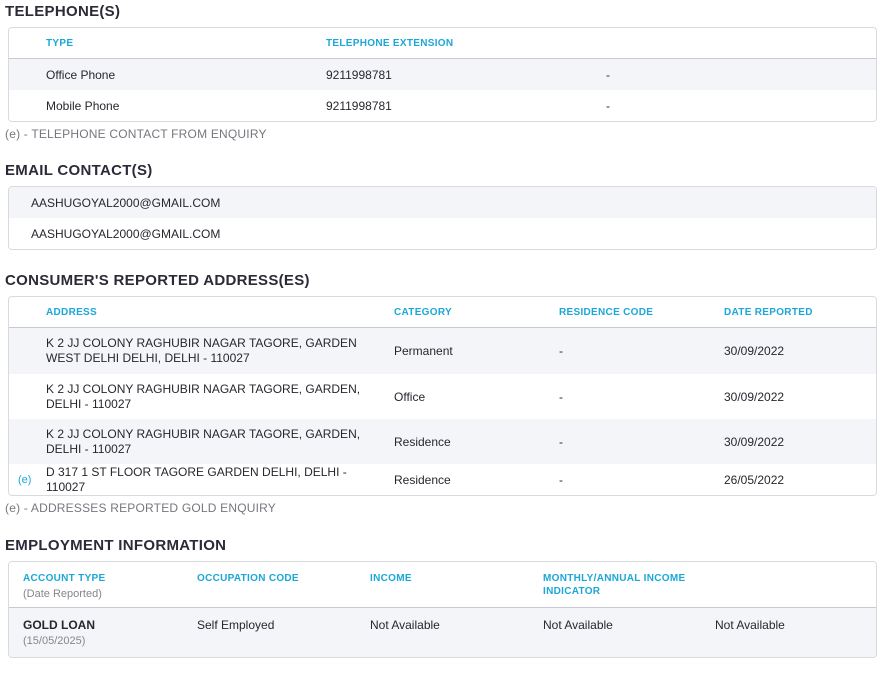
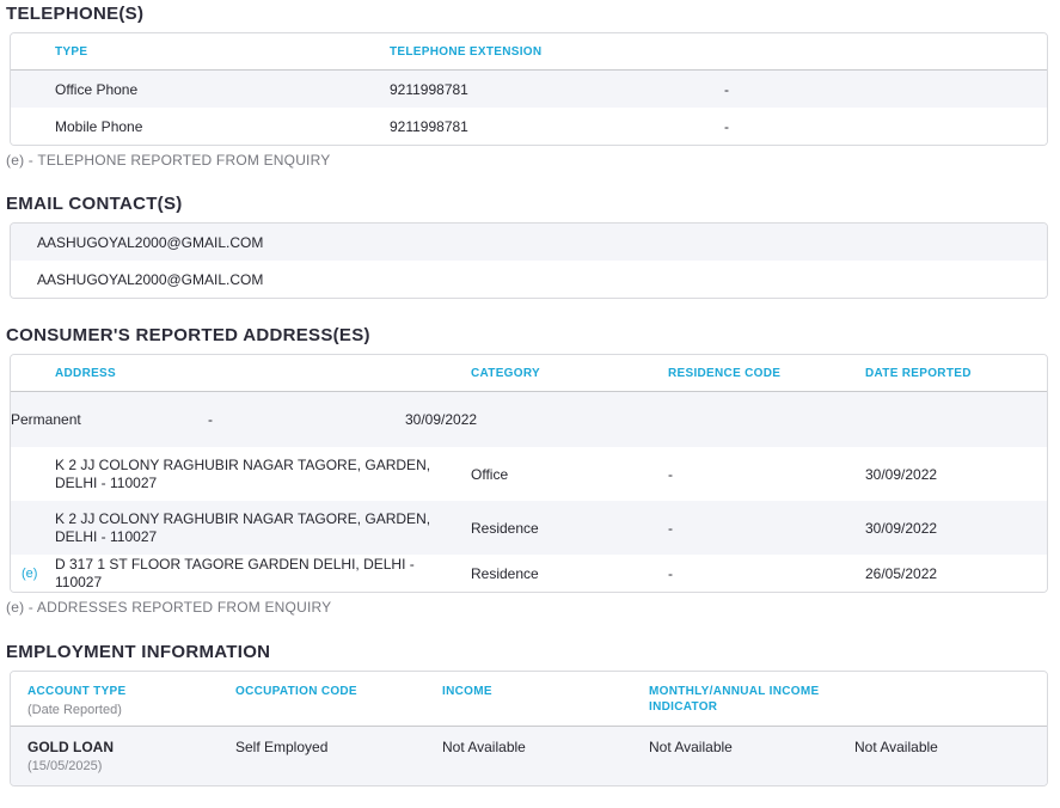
  TELEPHONE(S)
  TYPE
  TELEPHONE EXTENSION
  Office Phone
  9211998781
  -
  Mobile Phone
  9211998781
  -
- (e) - TELEPHONE CONTACT FROM ENQUIRY
+ (e) - TELEPHONE REPORTED FROM ENQUIRY
  EMAIL CONTACT(S)
  AASHUGOYAL2000@GMAIL.COM
  AASHUGOYAL2000@GMAIL.COM
  CONSUMER'S REPORTED ADDRESS(ES)
  ADDRESS
  CATEGORY
  RESIDENCE CODE
  DATE REPORTED
- K 2 JJ COLONY RAGHUBIR NAGAR TAGORE, GARDEN WEST DELHI DELHI, DELHI - 110027
  Permanent
  -
  30/09/2022
  K 2 JJ COLONY RAGHUBIR NAGAR TAGORE, GARDEN, DELHI - 110027
  Office
  -
  30/09/2022
  K 2 JJ COLONY RAGHUBIR NAGAR TAGORE, GARDEN, DELHI - 110027
  Residence
  -
  30/09/2022
  (e)
  D 317 1 ST FLOOR TAGORE GARDEN DELHI, DELHI - 110027
  Residence
  -
  26/05/2022
- (e) - ADDRESSES REPORTED GOLD ENQUIRY
+ (e) - ADDRESSES REPORTED FROM ENQUIRY
  EMPLOYMENT INFORMATION
  ACCOUNT TYPE
  (Date Reported)
  OCCUPATION CODE
  INCOME
  MONTHLY/ANNUAL INCOME INDICATOR
  GOLD LOAN
  (15/05/2025)
  Self Employed
  Not Available
  Not Available
  Not Available
